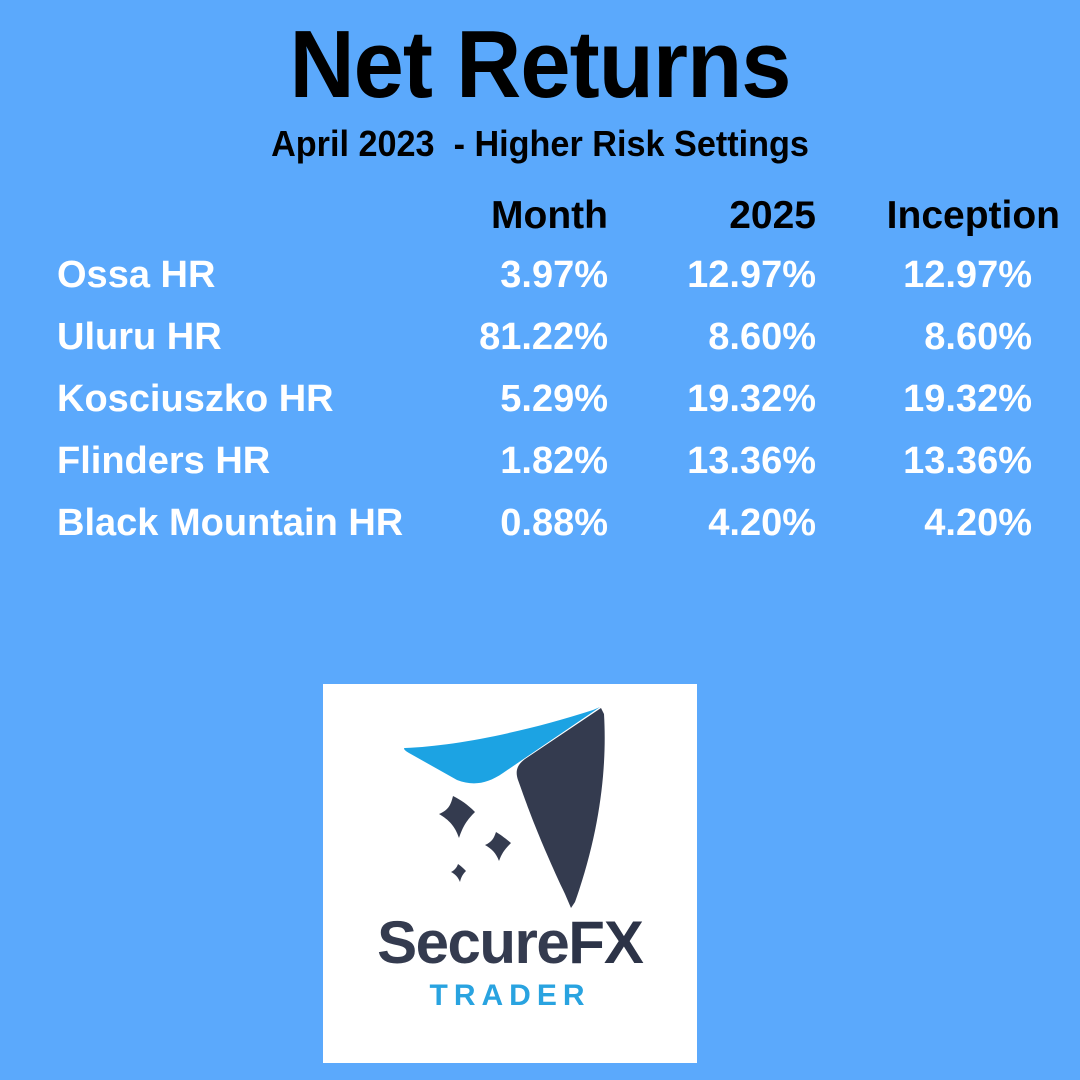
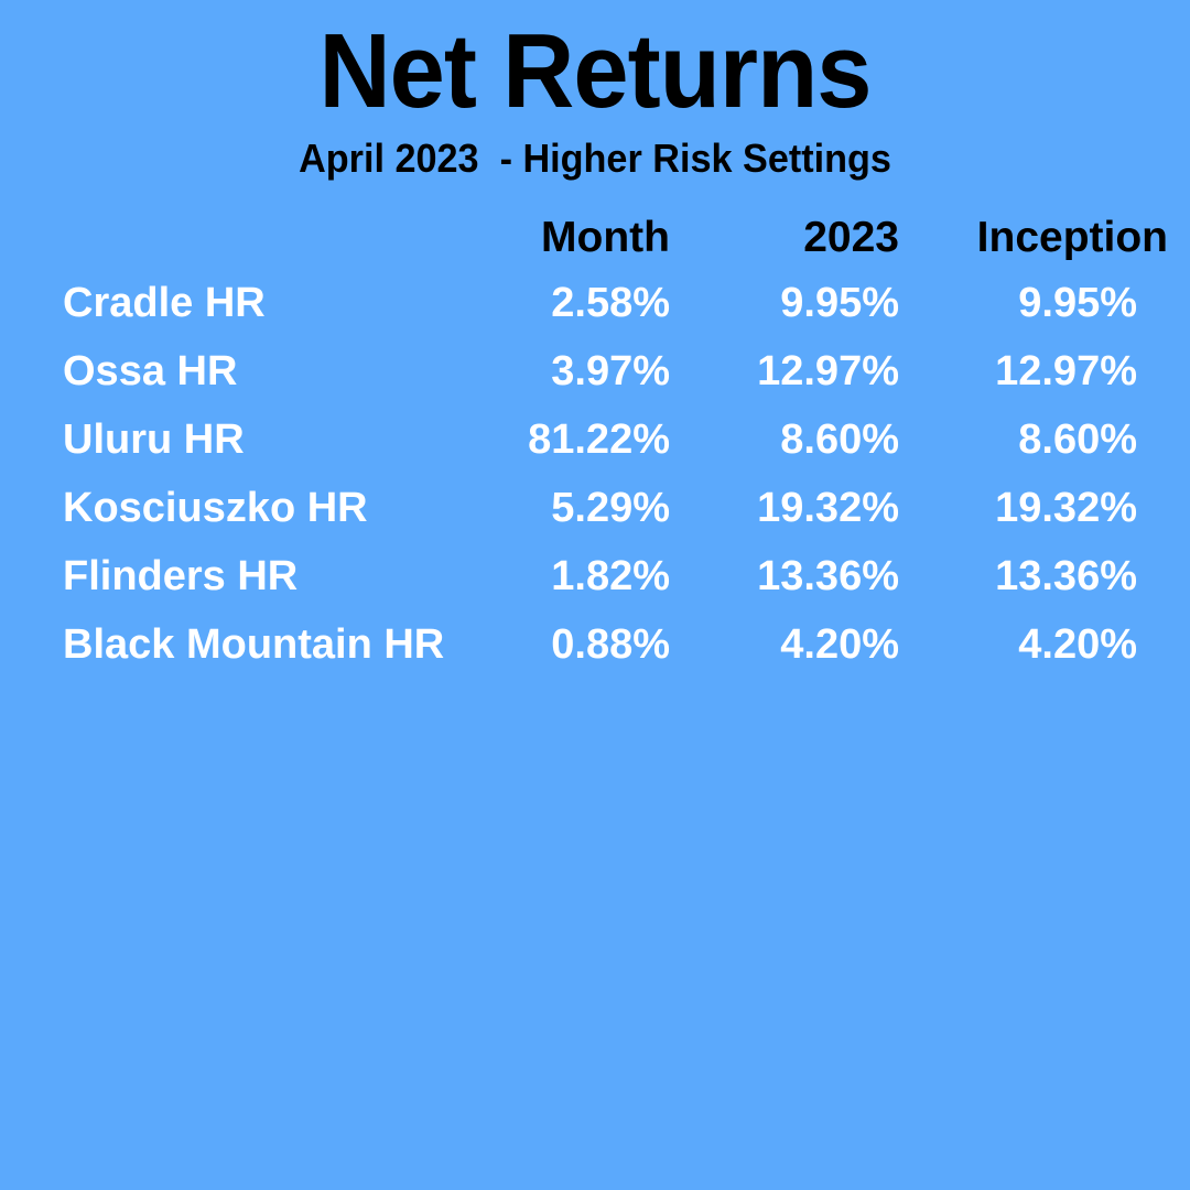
  Net Returns
  April 2023 - Higher Risk Settings
- 	Month	2025	Inception
+ 	Month	2023	Inception
+ Cradle HR	2.58%	9.95%	9.95%
  Ossa HR	3.97%	12.97%	12.97%
  Uluru HR	81.22%	8.60%	8.60%
  Kosciuszko HR	5.29%	19.32%	19.32%
  Flinders HR	1.82%	13.36%	13.36%
  Black Mountain HR	0.88%	4.20%	4.20%
- SecureFX
- TRADER
